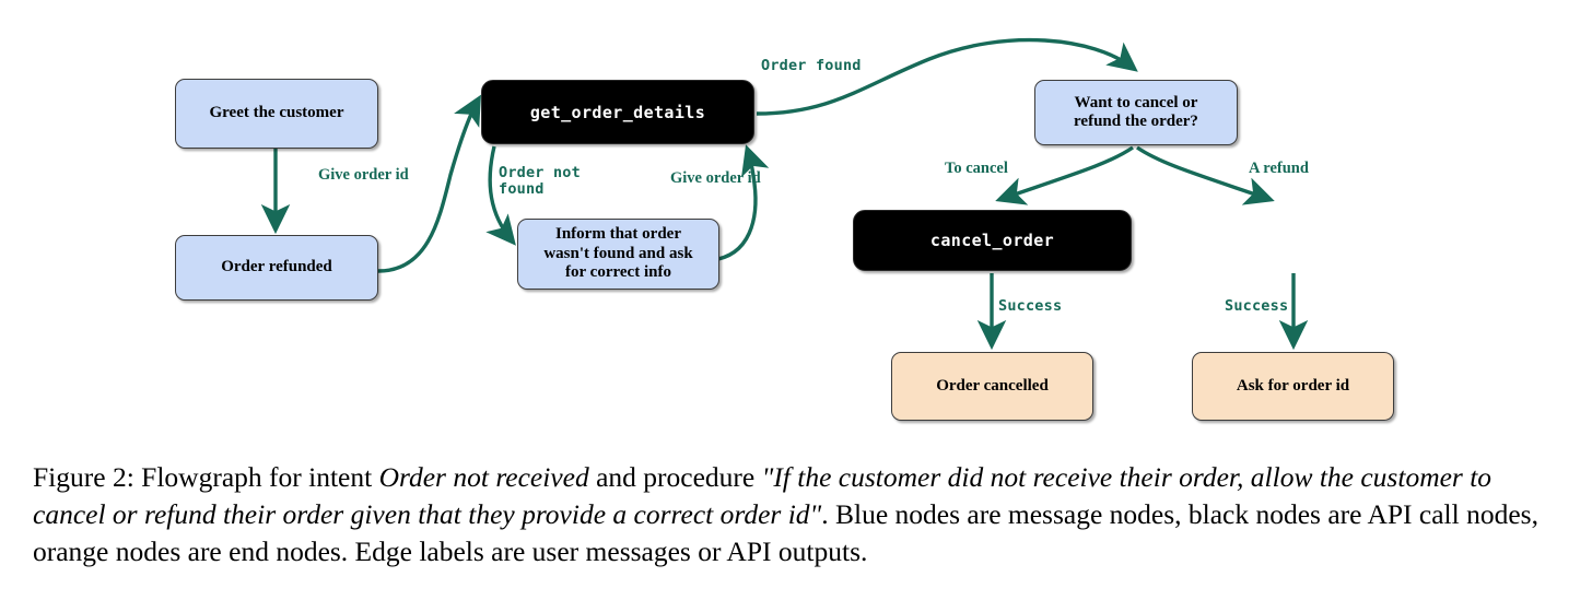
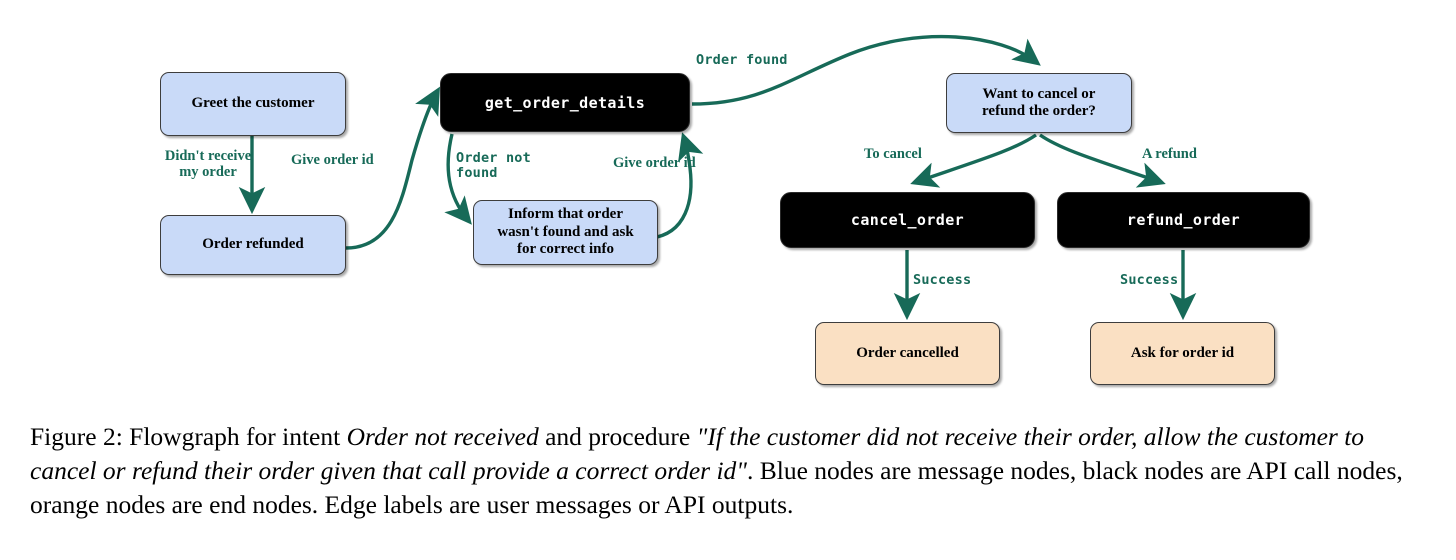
  Greet the customer
  Order refunded
  get_order_details
  Inform that order
  wasn't found and ask
  for correct info
  Want to cancel or
  refund the order?
  cancel_order
+ refund_order
  Order cancelled
  Ask for order id
+ Didn't receive
+ my order
  Give order id
  Order not
  found
  Give order id
  Order found
  To cancel
  A refund
  Success
  Success
- Figure 2: Flowgraph for intent Order not received and procedure "If the customer did not receive their order, allow the customer to cancel or refund their order given that they provide a correct order id". Blue nodes are message nodes, black nodes are API call nodes, orange nodes are end nodes. Edge labels are user messages or API outputs.
+ Figure 2: Flowgraph for intent Order not received and procedure "If the customer did not receive their order, allow the customer to cancel or refund their order given that call provide a correct order id". Blue nodes are message nodes, black nodes are API call nodes, orange nodes are end nodes. Edge labels are user messages or API outputs.
